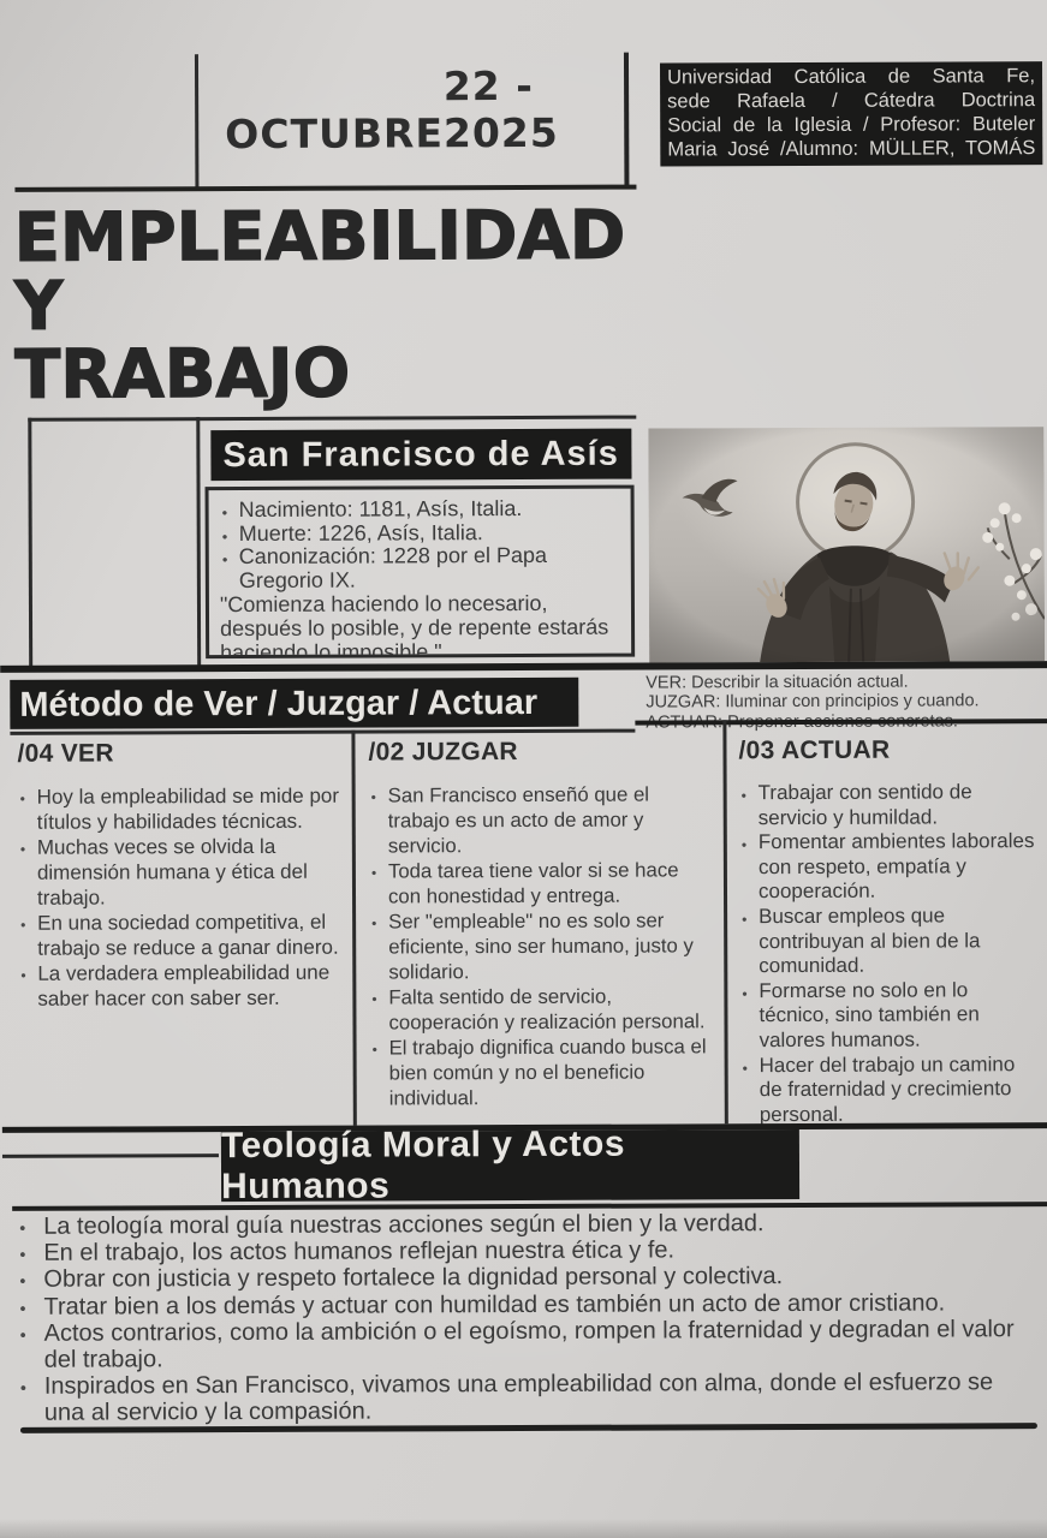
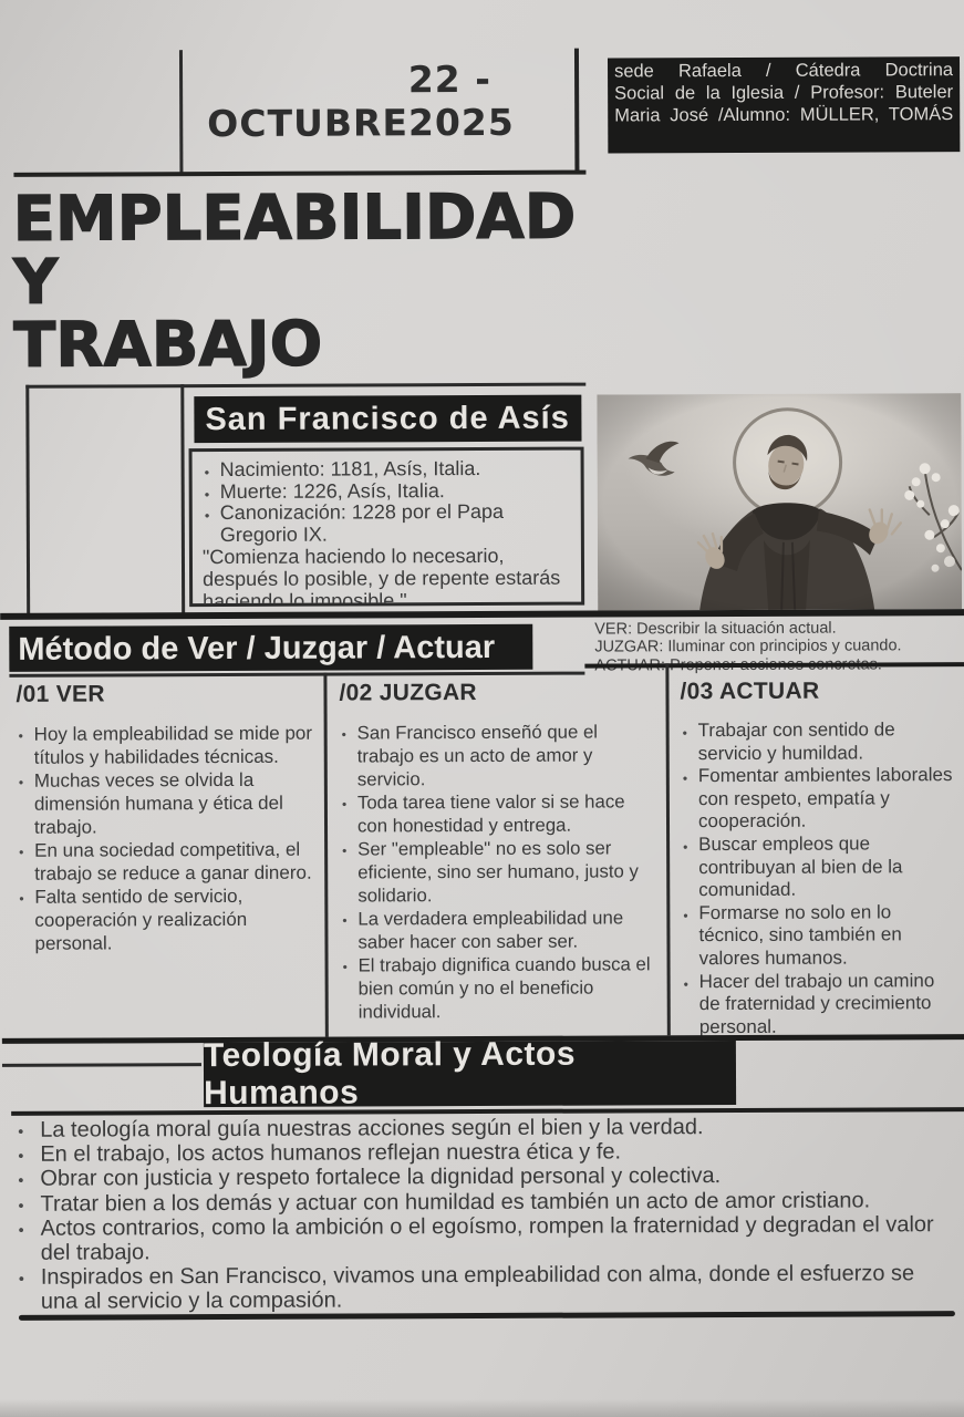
  OCTUBRE
  22 - 2025
- Universidad Católica de Santa Fe,
  sede Rafaela / Cátedra Doctrina
  Social de la Iglesia / Profesor: Buteler
  Maria José /Alumno: MÜLLER, TOMÁS
  EMPLEABILIDAD
  Y
  TRABAJO
  San Francisco de Asís
  Nacimiento: 1181, Asís, Italia.
  Muerte: 1226, Asís, Italia.
  Canonización: 1228 por el Papa Gregorio IX.
  "Comienza haciendo lo necesario, después lo posible, y de repente estarás haciendo lo imposible."
  Método de Ver / Juzgar / Actuar
  VER: Describir la situación actual.
  JUZGAR: Iluminar con principios y cuando.
- /04 VER
+ /01 VER
  Hoy la empleabilidad se mide por títulos y habilidades técnicas.
  Muchas veces se olvida la dimensión humana y ética del trabajo.
  En una sociedad competitiva, el trabajo se reduce a ganar dinero.
- La verdadera empleabilidad une saber hacer con saber ser.
+ Falta sentido de servicio, cooperación y realización personal.
  /02 JUZGAR
  San Francisco enseñó que el trabajo es un acto de amor y servicio.
  Toda tarea tiene valor si se hace con honestidad y entrega.
  Ser "empleable" no es solo ser eficiente, sino ser humano, justo y solidario.
- Falta sentido de servicio, cooperación y realización personal.
+ La verdadera empleabilidad une saber hacer con saber ser.
  El trabajo dignifica cuando busca el bien común y no el beneficio individual.
  /03 ACTUAR
  Trabajar con sentido de servicio y humildad.
  Fomentar ambientes laborales con respeto, empatía y cooperación.
  Buscar empleos que contribuyan al bien de la comunidad.
  Formarse no solo en lo técnico, sino también en valores humanos.
  Hacer del trabajo un camino de fraternidad y crecimiento personal.
  Teología Moral y Actos Humanos
  La teología moral guía nuestras acciones según el bien y la verdad.
  En el trabajo, los actos humanos reflejan nuestra ética y fe.
  Obrar con justicia y respeto fortalece la dignidad personal y colectiva.
  Tratar bien a los demás y actuar con humildad es también un acto de amor cristiano.
  Actos contrarios, como la ambición o el egoísmo, rompen la fraternidad y degradan el valor del trabajo.
  Inspirados en San Francisco, vivamos una empleabilidad con alma, donde el esfuerzo se una al servicio y la compasión.
